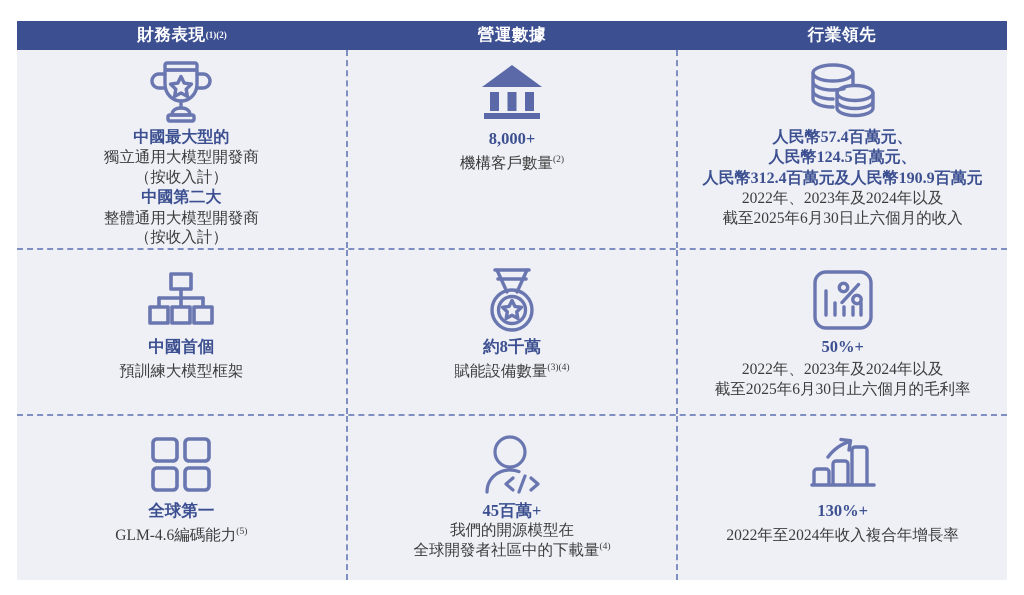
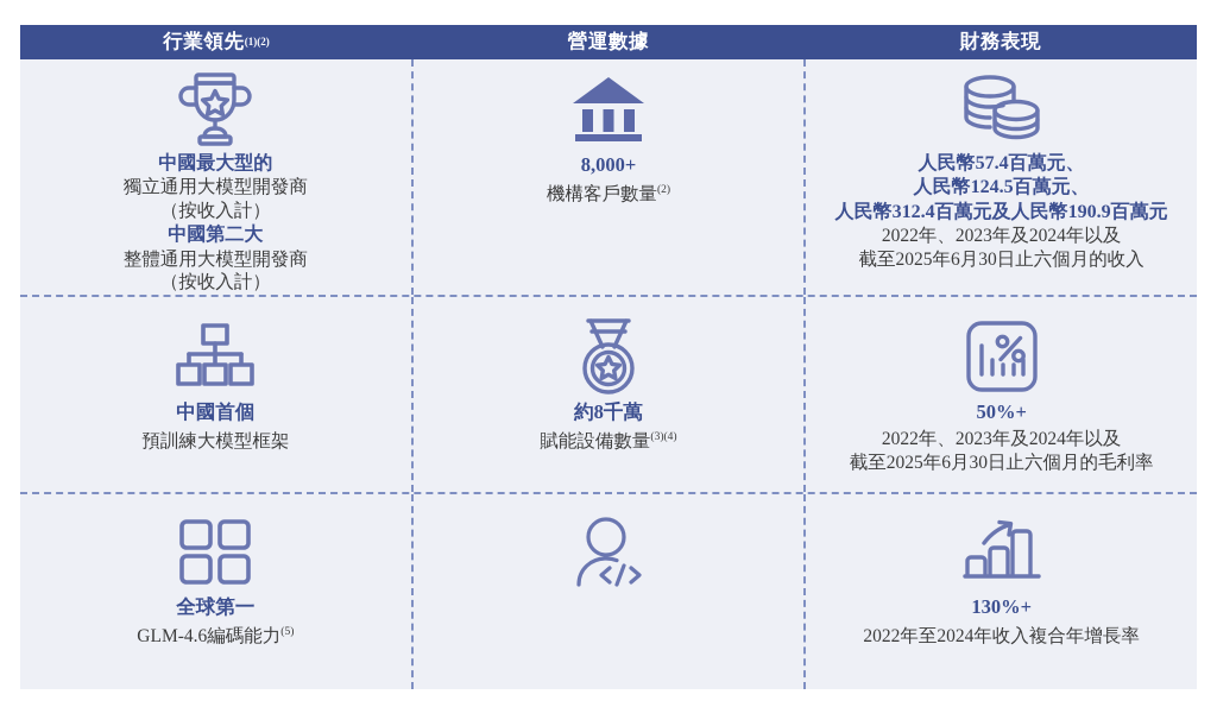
- 財務表現
+ 行業領先
  (1)(2)
  營運數據
- 行業領先
+ 財務表現
  中國最大型的
  獨立通用大模型開發商
  （按收入計）
  中國第二大
  整體通用大模型開發商
  （按收入計）
  8,000+
  機構客戶數量(2)
  人民幣57.4百萬元、
  人民幣124.5百萬元、
  人民幣312.4百萬元及人民幣190.9百萬元
  2022年、2023年及2024年以及
  截至2025年6月30日止六個月的收入
  中國首個
  預訓練大模型框架
  約8千萬
  賦能設備數量(3)(4)
  50%+
  2022年、2023年及2024年以及
  截至2025年6月30日止六個月的毛利率
  全球第一
  GLM-4.6編碼能力(5)
- 45百萬+
- 我們的開源模型在
- 全球開發者社區中的下載量(4)
  130%+
  2022年至2024年收入複合年增長率
